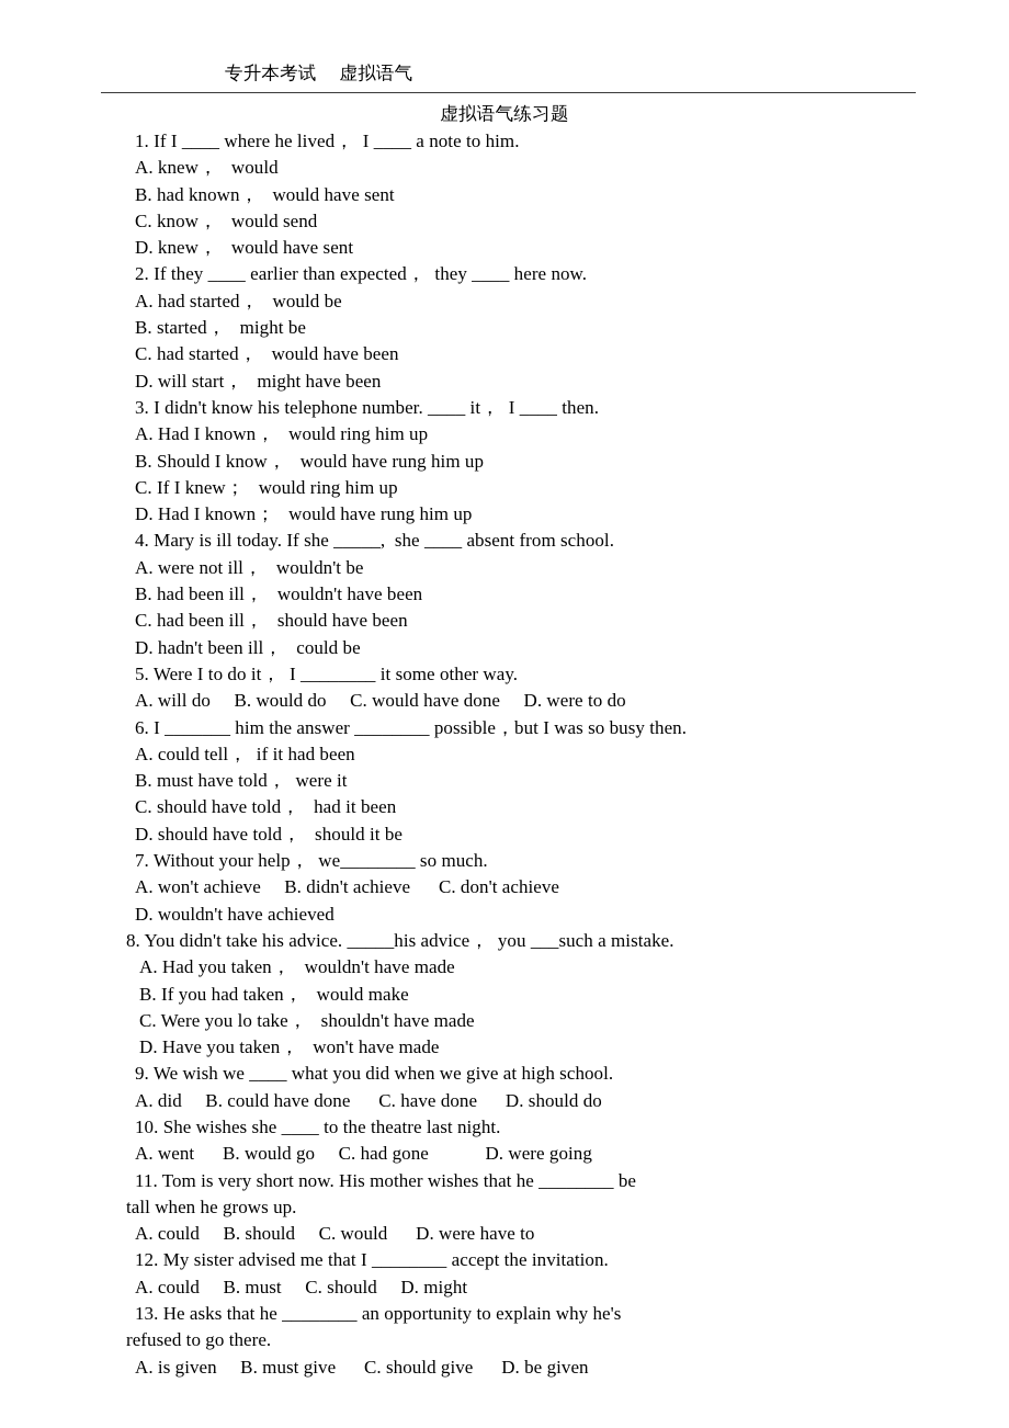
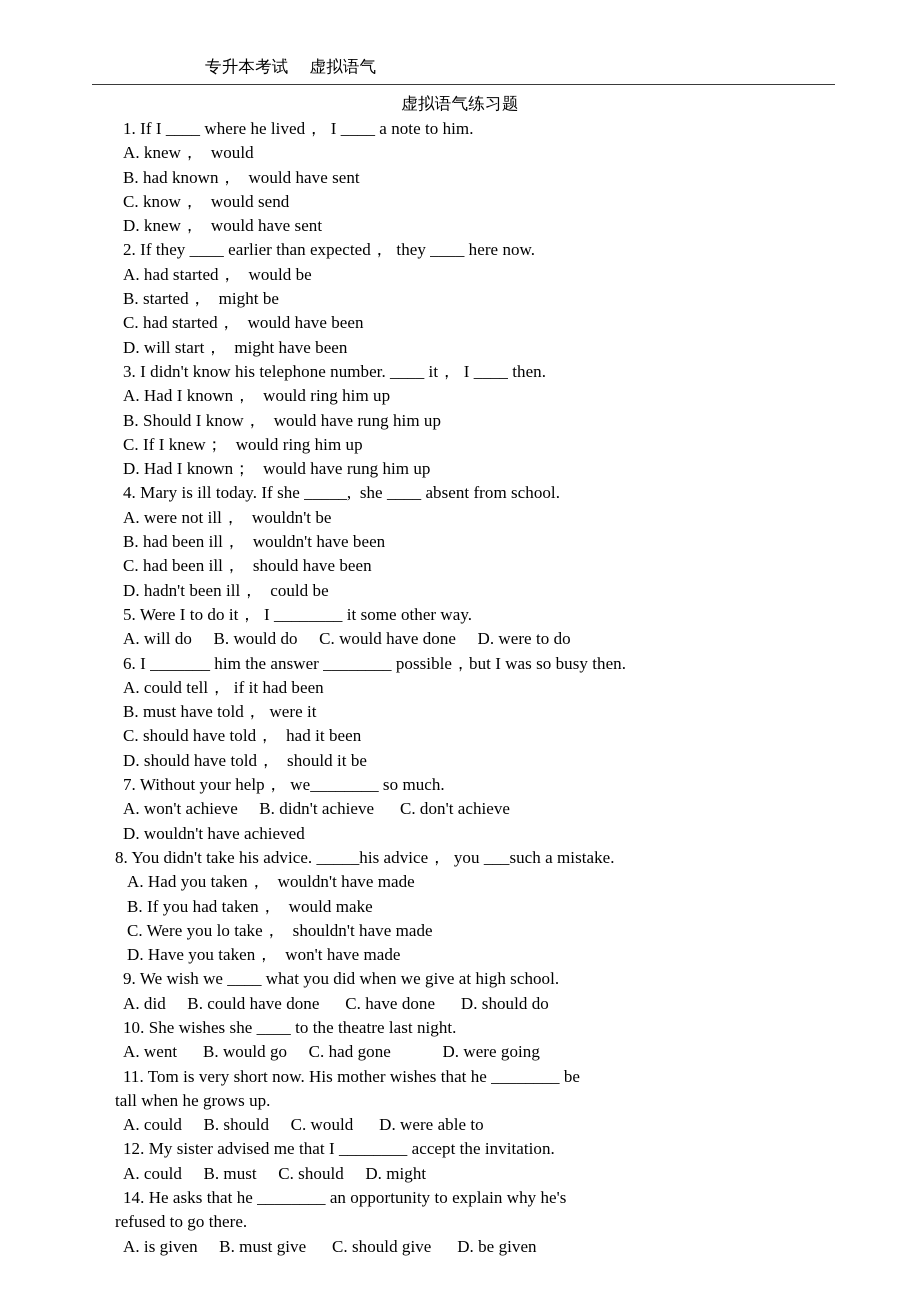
  专升本考试 虚拟语气
  虚拟语气练习题
  1. If I ____ where he lived， I ____ a note to him.
  A. knew， would
  B. had known， would have sent
  C. know， would send
  D. knew， would have sent
  2. If they ____ earlier than expected， they ____ here now.
  A. had started， would be
  B. started， might be
  C. had started， would have been
  D. will start， might have been
  3. I didn't know his telephone number. ____ it， I ____ then.
  A. Had I known， would ring him up
  B. Should I know， would have rung him up
  C. If I knew； would ring him up
  D. Had I known； would have rung him up
  4. Mary is ill today. If she _____, she ____ absent from school.
  A. were not ill， wouldn't be
  B. had been ill， wouldn't have been
  C. had been ill， should have been
  D. hadn't been ill， could be
  5. Were I to do it， I ________ it some other way.
  A. will do B. would do C. would have done D. were to do
  6. I _______ him the answer ________ possible，but I was so busy then.
  A. could tell， if it had been
  B. must have told， were it
  C. should have told， had it been
  D. should have told， should it be
  7. Without your help， we________ so much.
  A. won't achieve B. didn't achieve C. don't achieve
  D. wouldn't have achieved
  8. You didn't take his advice. _____his advice， you ___such a mistake.
  A. Had you taken， wouldn't have made
  B. If you had taken， would make
  C. Were you lo take， shouldn't have made
  D. Have you taken， won't have made
  9. We wish we ____ what you did when we give at high school.
  A. did B. could have done C. have done D. should do
  10. She wishes she ____ to the theatre last night.
  A. went B. would go C. had gone D. were going
  11. Tom is very short now. His mother wishes that he ________ be
  tall when he grows up.
- A. could B. should C. would D. were have to
+ A. could B. should C. would D. were able to
  12. My sister advised me that I ________ accept the invitation.
  A. could B. must C. should D. might
- 13. He asks that he ________ an opportunity to explain why he's
+ 14. He asks that he ________ an opportunity to explain why he's
  refused to go there.
  A. is given B. must give C. should give D. be given
